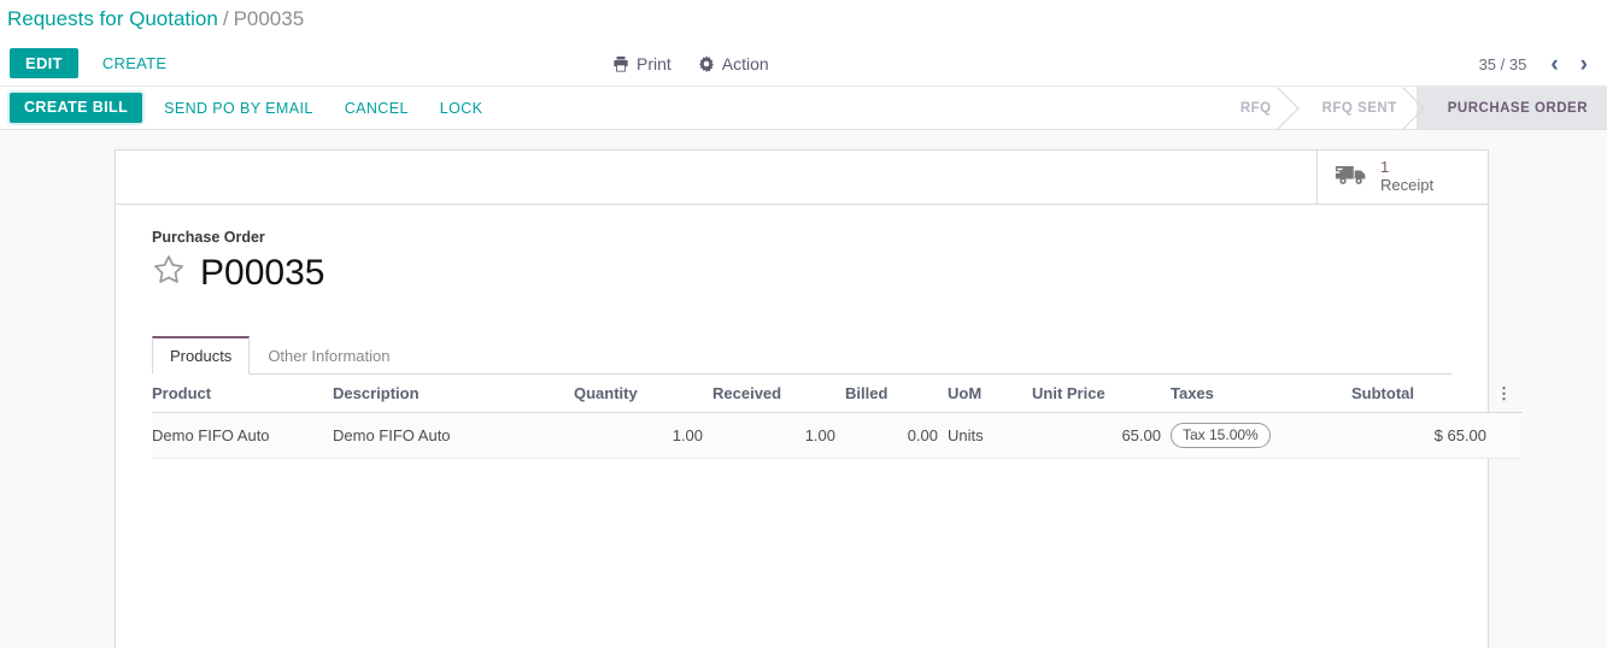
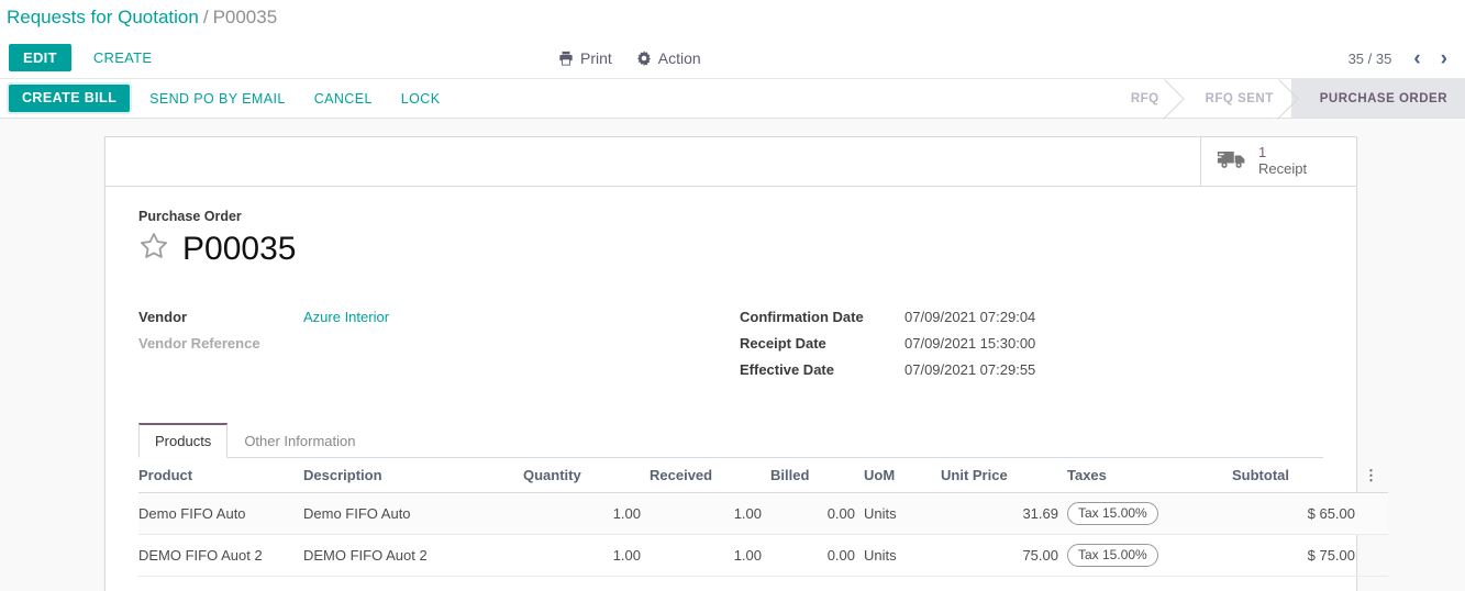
  Requests for Quotation / P00035
  EDIT
  CREATE
  Print
  Action
  35 / 35
  ‹
  ›
  CREATE BILL
  SEND PO BY EMAIL
  CANCEL
  LOCK
  RFQ
  RFQ SENT
  PURCHASE ORDER
  1
  Receipt
  Purchase Order
  P00035
+ Vendor
+ Azure Interior
+ Vendor Reference
+ Confirmation Date
+ 07/09/2021 07:29:04
+ Receipt Date
+ 07/09/2021 15:30:00
+ Effective Date
+ 07/09/2021 07:29:55
  Products
  Other Information
  Product	Description	Quantity	Received	Billed	UoM	Unit Price	Taxes	Subtotal	⋮
- Demo FIFO Auto	Demo FIFO Auto	1.00	1.00	0.00	Units	65.00	Tax 15.00%	$ 65.00
+ Demo FIFO Auto	Demo FIFO Auto	1.00	1.00	0.00	Units	31.69	Tax 15.00%	$ 65.00
+ DEMO FIFO Auot 2	DEMO FIFO Auot 2	1.00	1.00	0.00	Units	75.00	Tax 15.00%	$ 75.00
